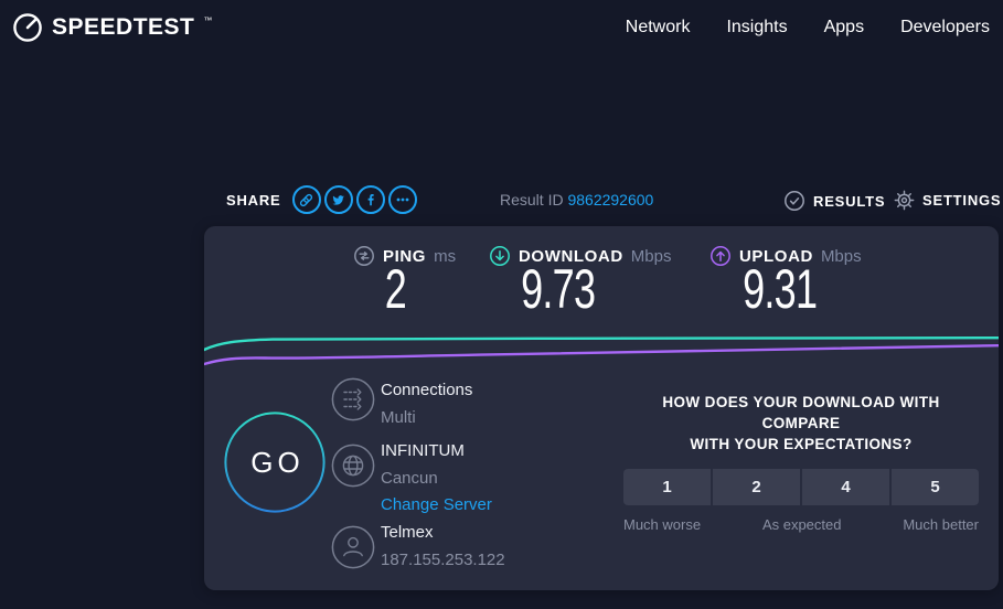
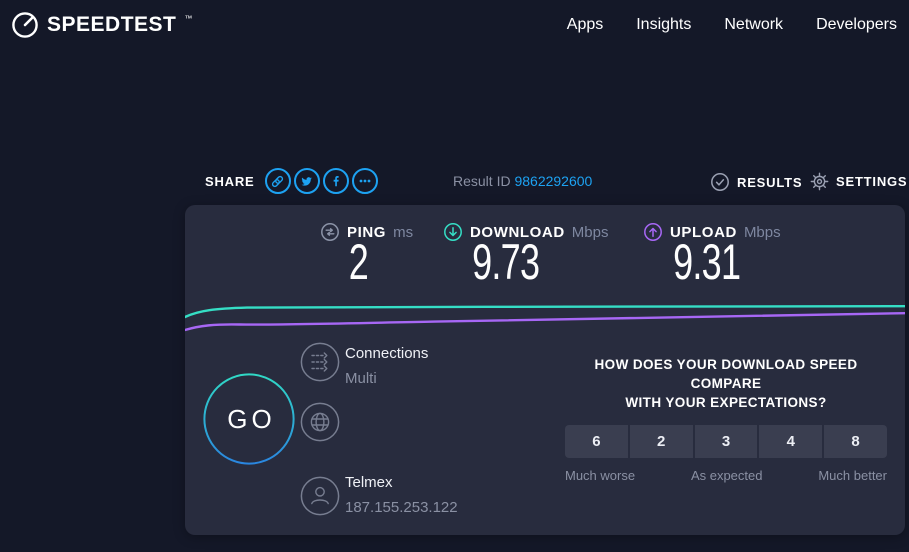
  SPEEDTEST
  ™
- Network
+ Apps
  Insights
- Apps
+ Network
  Developers
  SHARE
  Result ID 9862292600
  RESULTS
  SETTINGS
  PING
  ms
  2
  DOWNLOAD
  Mbps
  9.73
  UPLOAD
  Mbps
  9.31
  GO
  Connections
  Multi
- INFINITUM
- Cancun
- Change Server
  Telmex
  187.155.253.122
- HOW DOES YOUR DOWNLOAD WITH COMPARE
+ HOW DOES YOUR DOWNLOAD SPEED COMPARE
  WITH YOUR EXPECTATIONS?
- 1
+ 6
  2
+ 3
  4
- 5
+ 8
  Much worse
  As expected
  Much better
